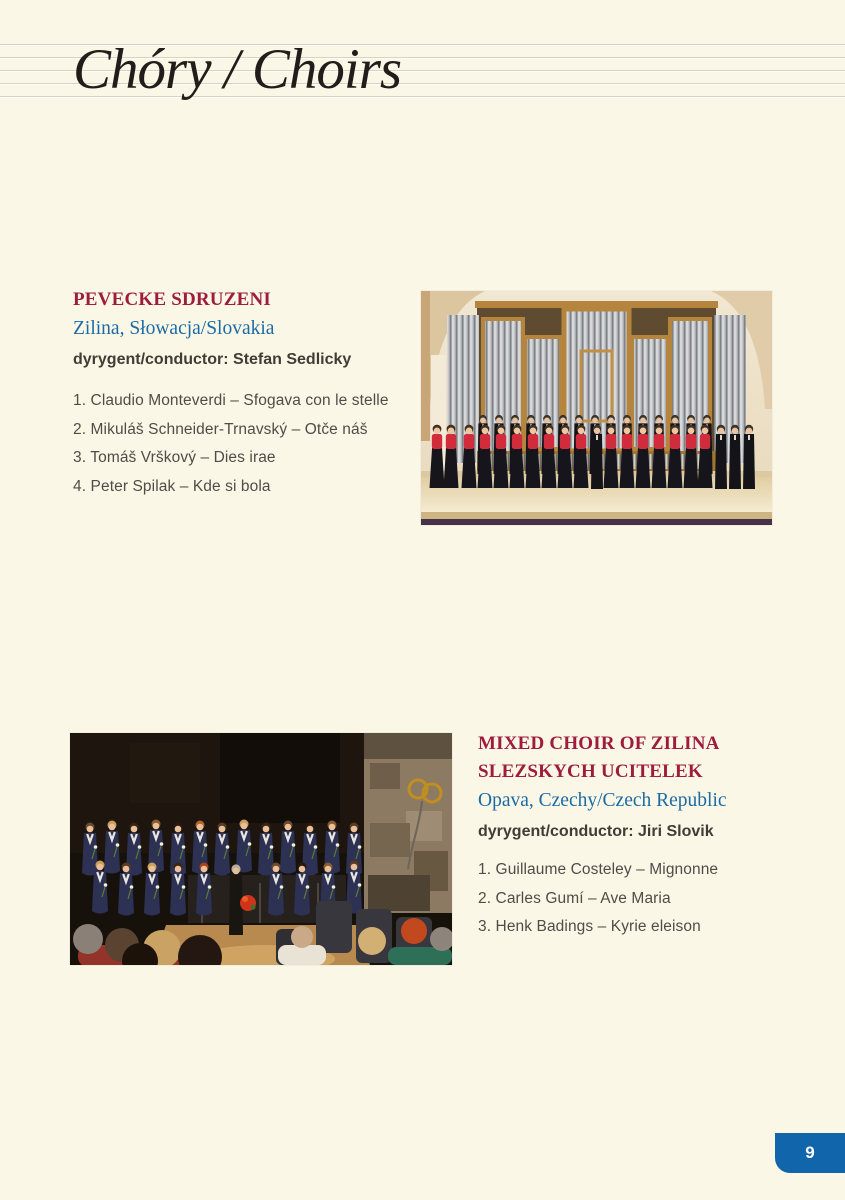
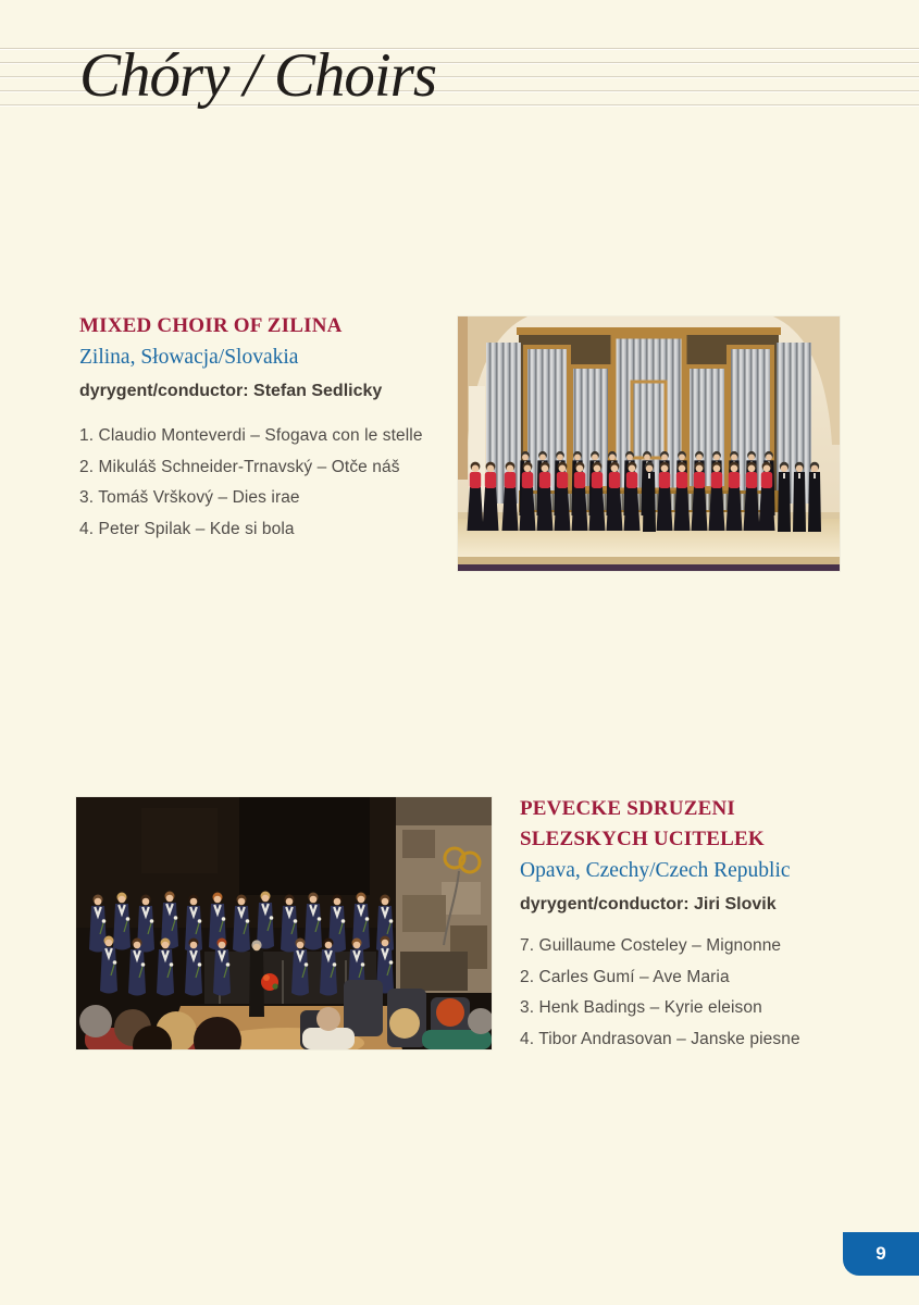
  Chóry / Choirs
- PEVECKE SDRUZENI
+ MIXED CHOIR OF ZILINA
  Zilina, Słowacja/Slovakia
  dyrygent/conductor: Stefan Sedlicky
  1. Claudio Monteverdi – Sfogava con le stelle
  2. Mikuláš Schneider-Trnavský – Otče náš
  3. Tomáš Vrškový – Dies irae
  4. Peter Spilak – Kde si bola
- MIXED CHOIR OF ZILINA
+ PEVECKE SDRUZENI
  SLEZSKYCH UCITELEK
  Opava, Czechy/Czech Republic
  dyrygent/conductor: Jiri Slovik
- 1. Guillaume Costeley – Mignonne
+ 7. Guillaume Costeley – Mignonne
  2. Carles Gumí – Ave Maria
  3. Henk Badings – Kyrie eleison
+ 4. Tibor Andrasovan – Janske piesne
  9
